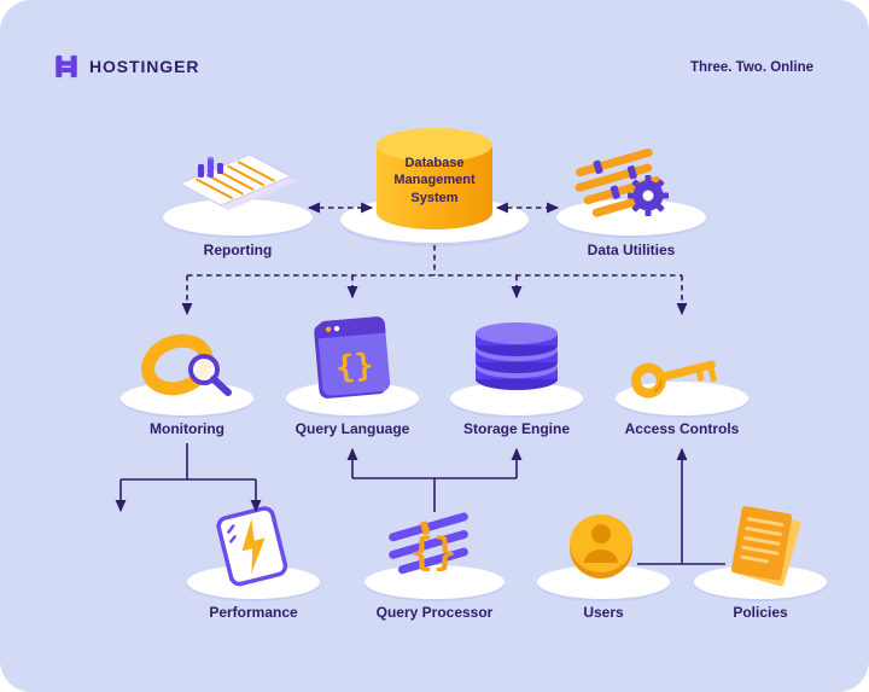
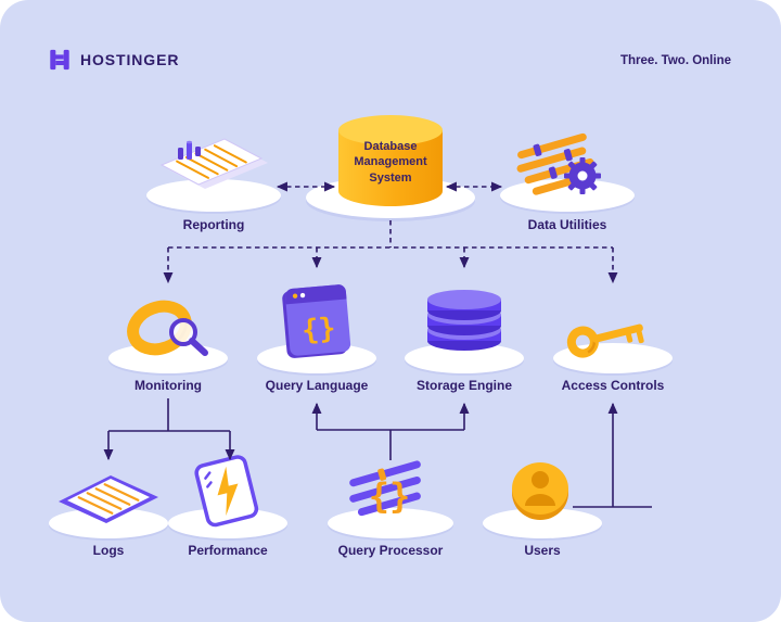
  HOSTINGER
  Three. Two. Online
  Database Management System
  Reporting
  Data Utilities
  Monitoring
  Query Language
  Storage Engine
  Access Controls
+ Logs
  Performance
  {}
  Query Processor
  Users
- Policies
